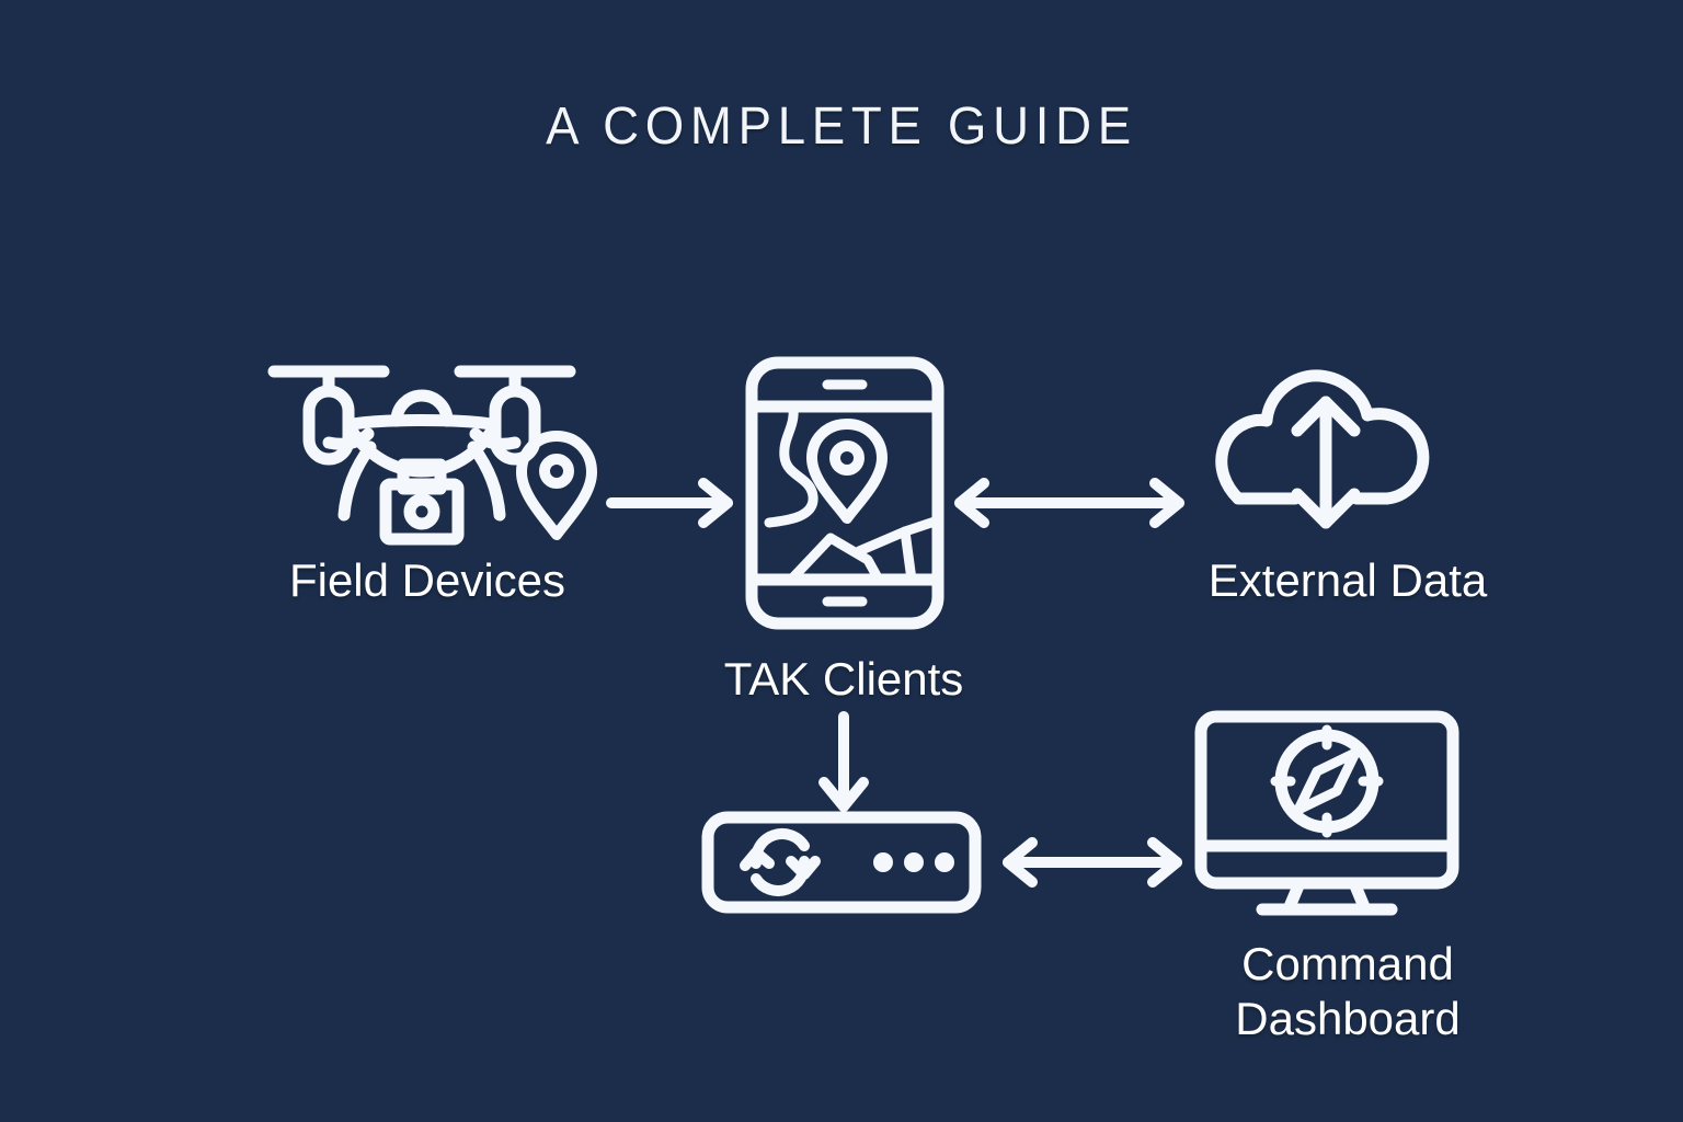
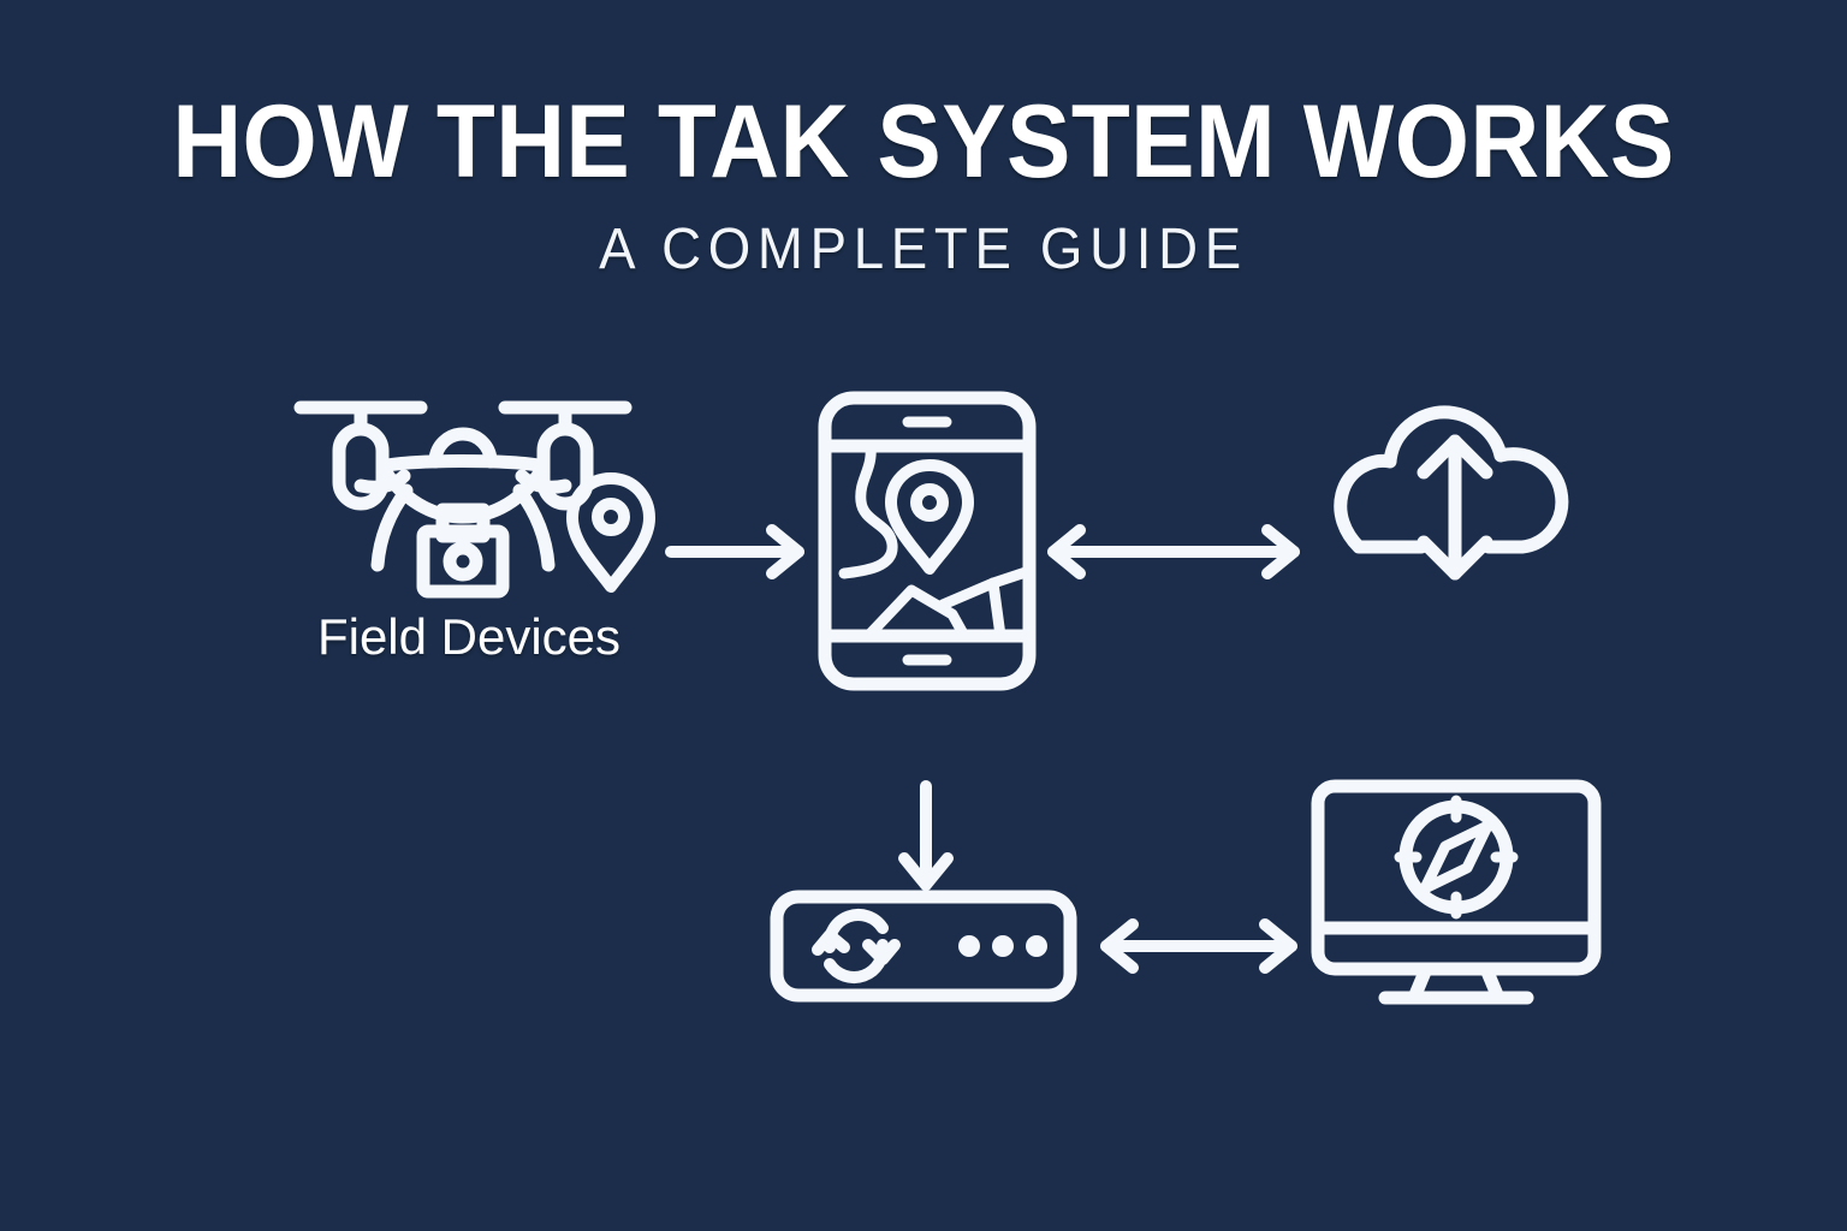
+ HOW THE TAK SYSTEM WORKS
  A COMPLETE GUIDE
  Field Devices
- TAK Clients
- External Data
- Command
- Dashboard
